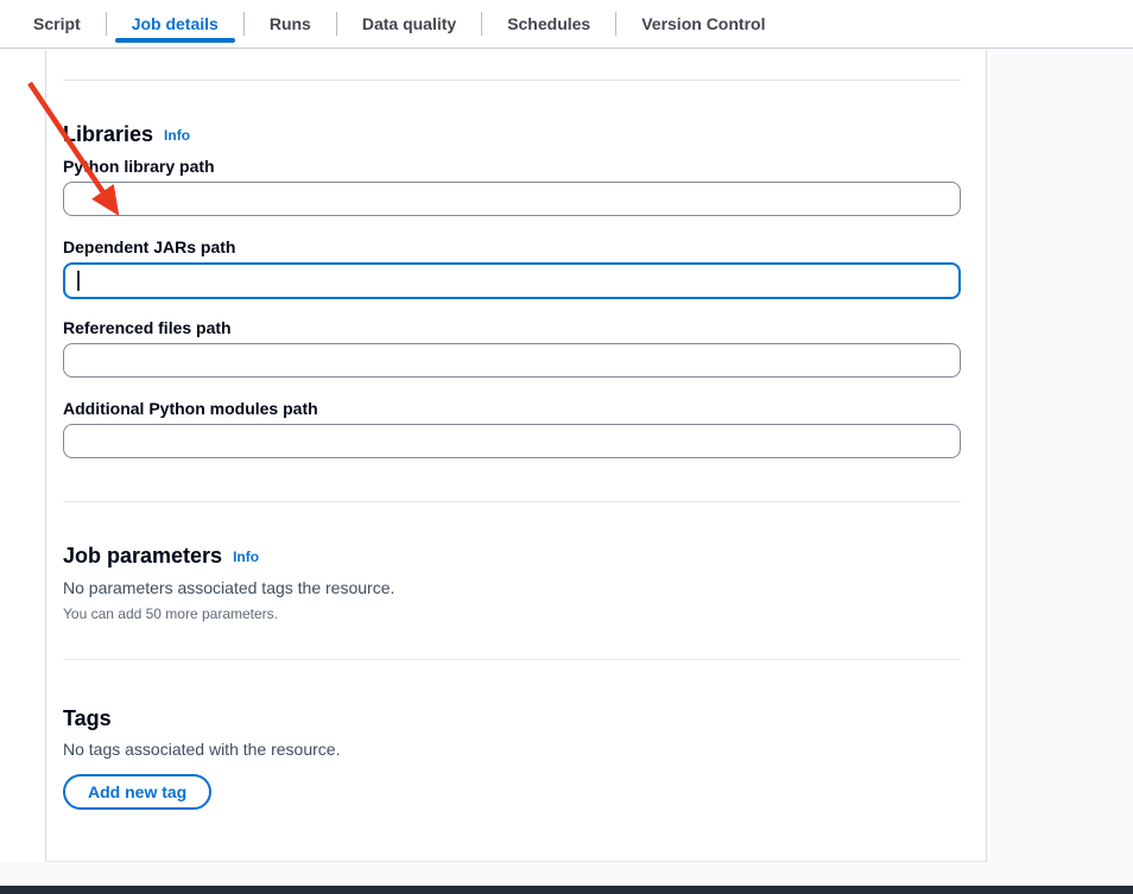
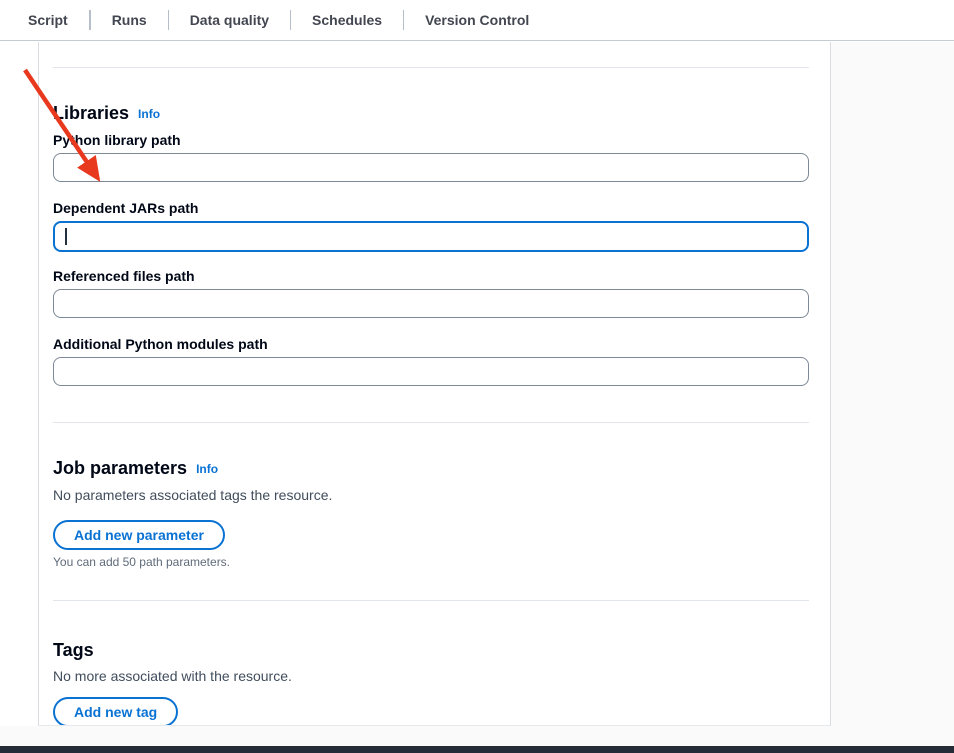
  Script
- Job details
  Runs
  Data quality
  Schedules
  Version Control
  Libraries Info
  Pyhon library path
  Dependent JARs path
  Referenced files path
  Additional Python modules path
  Job parameters Info
  No parameters associated tags the resource.
+ Add new parameter
- You can add 50 more parameters.
+ You can add 50 path parameters.
  Tags
- No tags associated with the resource.
+ No more associated with the resource.
  Add new tag
